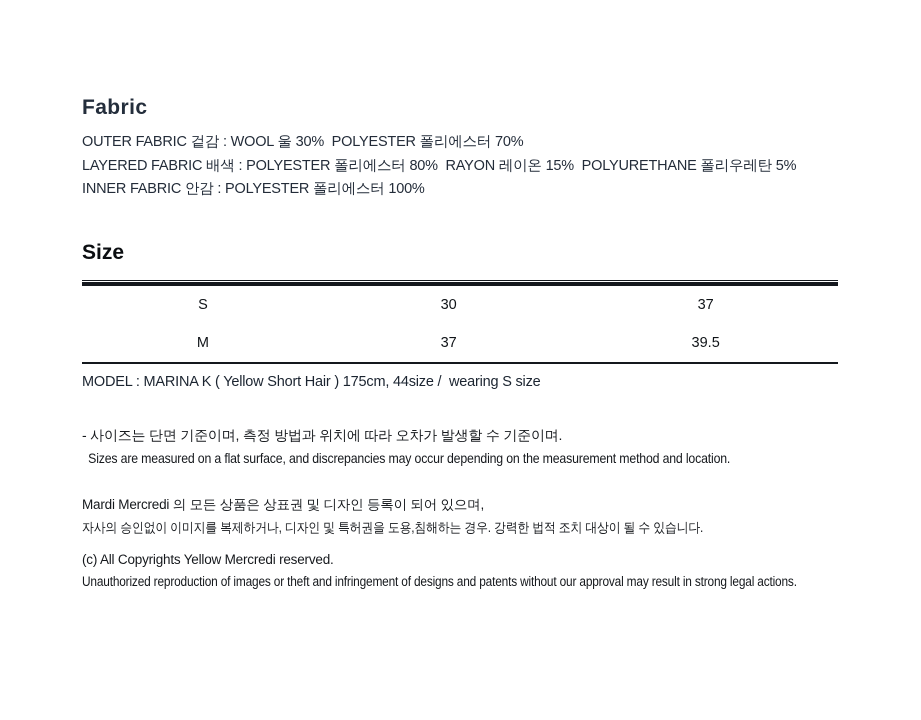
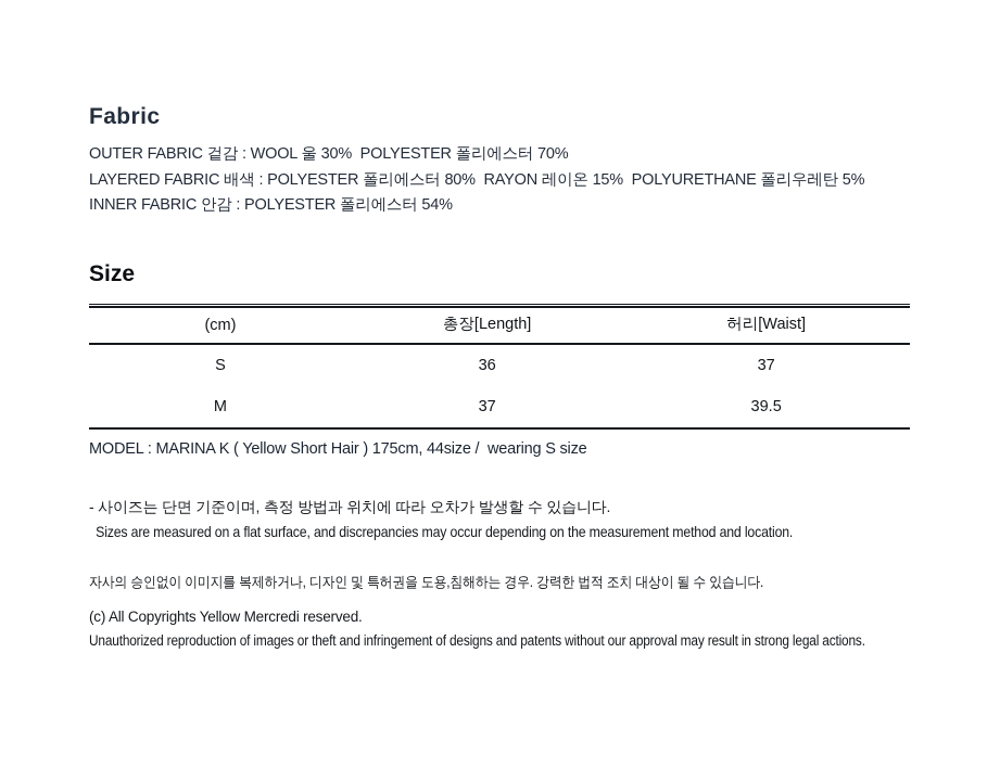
  Fabric
  OUTER FABRIC 겉감 : WOOL 울 30% POLYESTER 폴리에스터 70%
  LAYERED FABRIC 배색 : POLYESTER 폴리에스터 80% RAYON 레이온 15% POLYURETHANE 폴리우레탄 5%
- INNER FABRIC 안감 : POLYESTER 폴리에스터 100%
+ INNER FABRIC 안감 : POLYESTER 폴리에스터 54%
  Size
+ (cm)
+ 총장[Length]
+ 허리[Waist]
  S
- 30
+ 36
  37
  M
  37
  39.5
  MODEL : MARINA K ( Yellow Short Hair ) 175cm, 44size / wearing S size
- - 사이즈는 단면 기준이며, 측정 방법과 위치에 따라 오차가 발생할 수 기준이며.
+ - 사이즈는 단면 기준이며, 측정 방법과 위치에 따라 오차가 발생할 수 있습니다.
  Sizes are measured on a flat surface, and discrepancies may occur depending on the measurement method and location.
- Mardi Mercredi 의 모든 상품은 상표권 및 디자인 등록이 되어 있으며,
  자사의 승인없이 이미지를 복제하거나, 디자인 및 특허권을 도용,침해하는 경우. 강력한 법적 조치 대상이 될 수 있습니다.
  (c) All Copyrights Yellow Mercredi reserved.
  Unauthorized reproduction of images or theft and infringement of designs and patents without our approval may result in strong legal actions.
